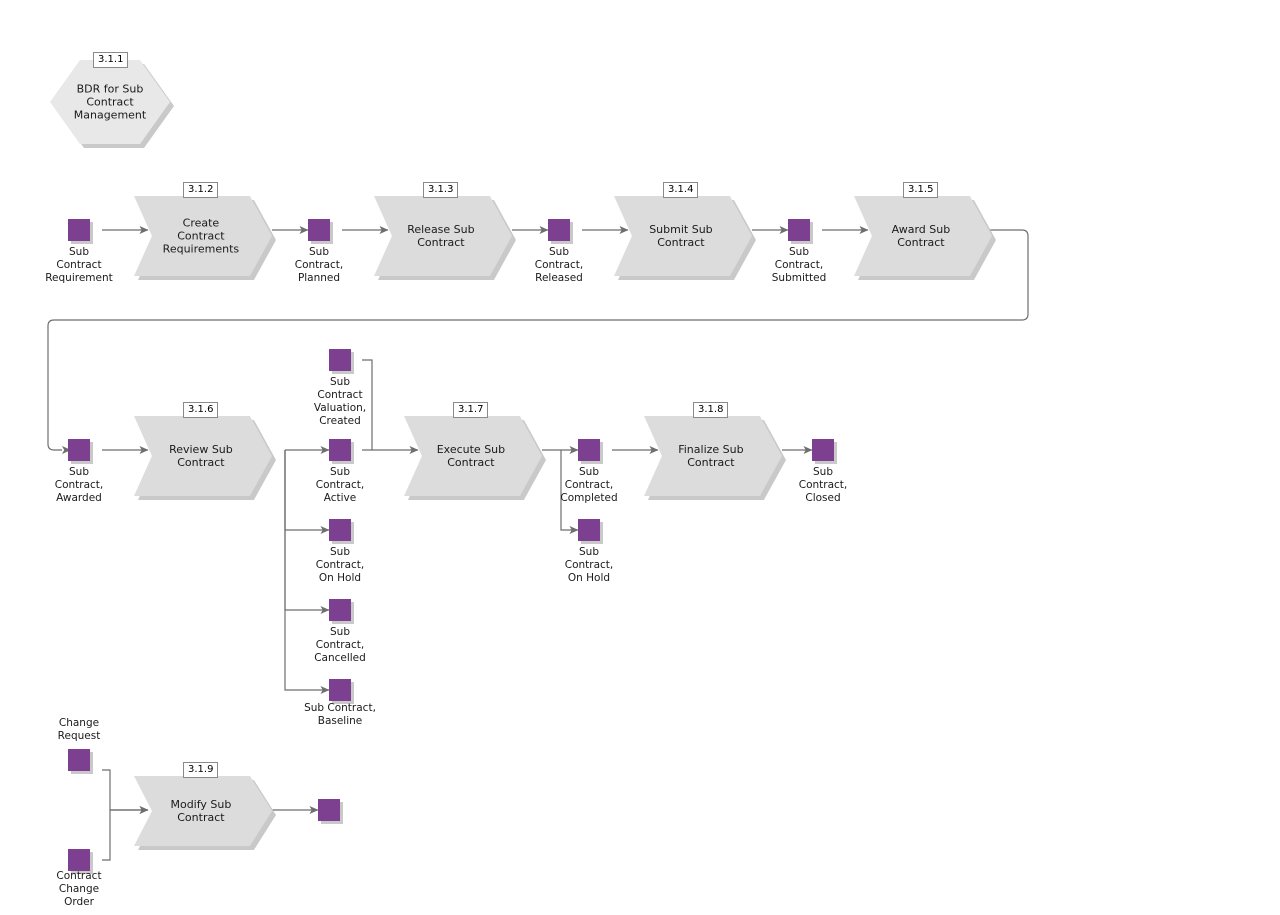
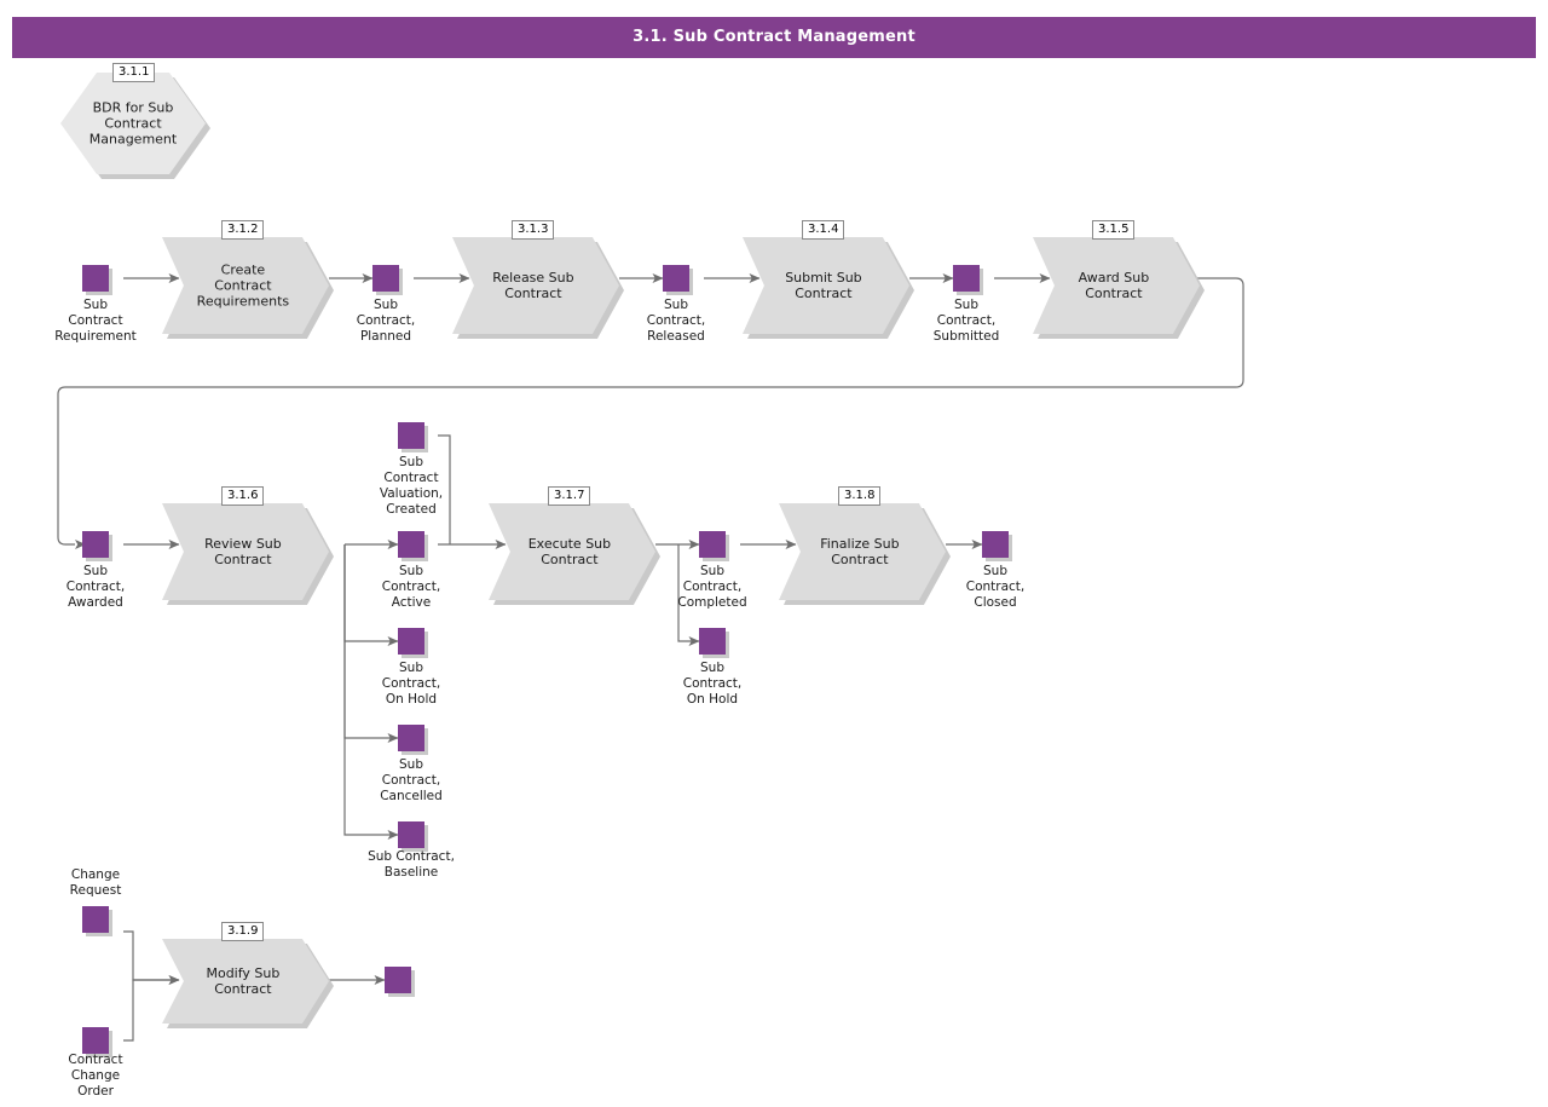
+ 3.1. Sub Contract Management
  BDR for Sub
  Contract
  Management
  3.1.1
  Create
  Contract
  Requirements
  3.1.2
  Release Sub
  Contract
  3.1.3
  Submit Sub
  Contract
  3.1.4
  Award Sub
  Contract
  3.1.5
  Review Sub
  Contract
  3.1.6
  Execute Sub
  Contract
  3.1.7
  Finalize Sub
  Contract
  3.1.8
  Modify Sub
  Contract
  3.1.9
  Sub
  Contract
  Requirement
  Sub
  Contract,
  Planned
  Sub
  Contract,
  Released
  Sub
  Contract,
  Submitted
  Sub
  Contract,
  Awarded
  Sub
  Contract
  Valuation,
  Created
  Sub
  Contract,
  Active
  Sub
  Contract,
  On Hold
  Sub
  Contract,
  Cancelled
  Sub Contract,
  Baseline
  Sub
  Contract,
  Completed
  Sub
  Contract,
  On Hold
  Sub
  Contract,
  Closed
  Change
  Request
  Contract
  Change
  Order
